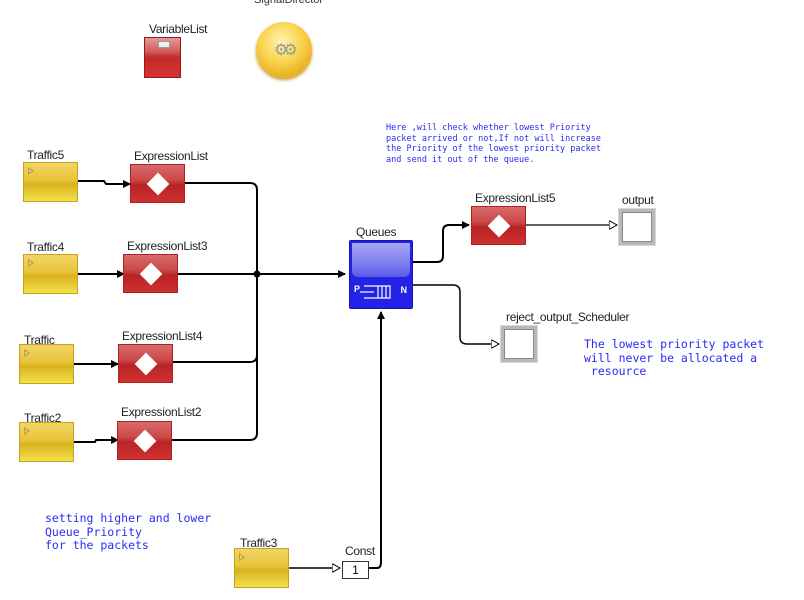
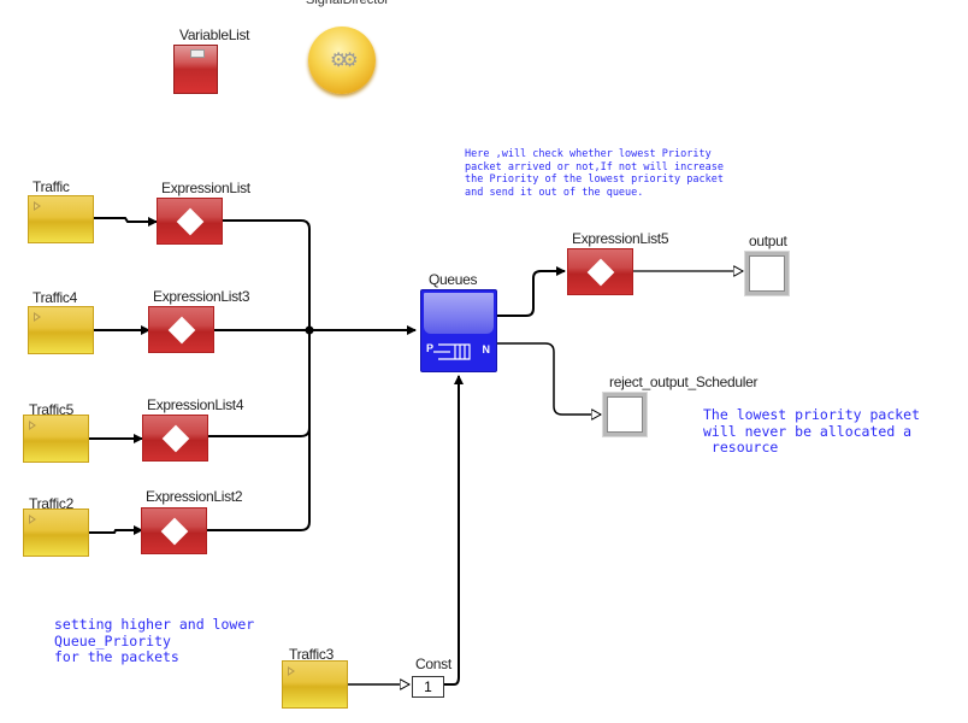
  SignalDirector
  ⚙⚙
  VariableList
- Traffic5
+ Traffic
  Traffic4
- Traffic
+ Traffic5
  Traffic2
  Traffic3
  ExpressionList
  ExpressionList3
  ExpressionList4
  ExpressionList2
  ExpressionList5
  Queues
  P
  N
  Const
  1
  output
  reject_output_Scheduler
  Here ,will check whether lowest Priority
  packet arrived or not,If not will increase
  the Priority of the lowest priority packet
  and send it out of the queue.
  The lowest priority packet
  will never be allocated a
  resource
  setting higher and lower
  Queue_Priority
  for the packets
